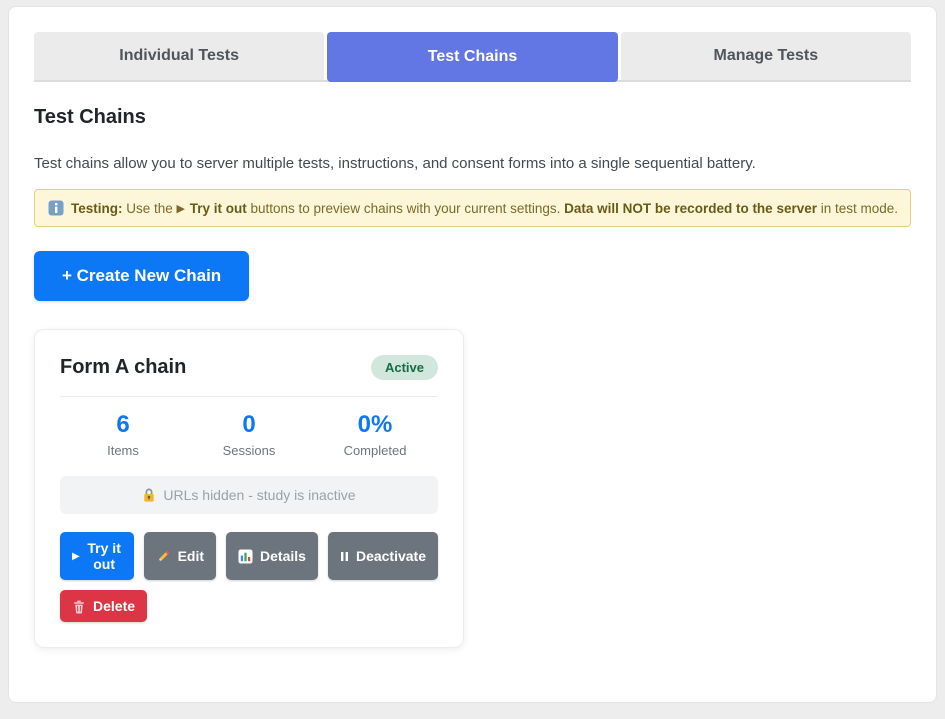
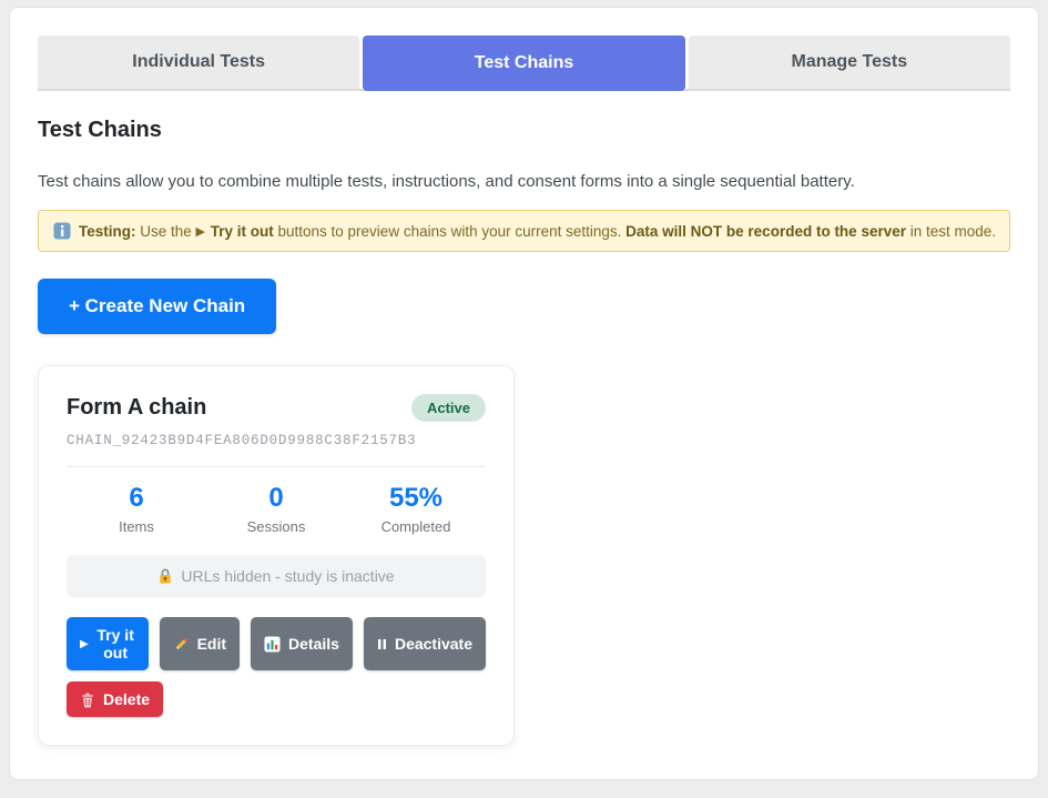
  Individual Tests
  Test Chains
  Manage Tests
  Test Chains
- Test chains allow you to server multiple tests, instructions, and consent forms into a single sequential battery.
+ Test chains allow you to combine multiple tests, instructions, and consent forms into a single sequential battery.
  Testing:
  Use the
  ▶
  Try it out
  buttons to preview chains with your current settings.
  Data will NOT be recorded to the server
  in test mode.
  + Create New Chain
  Form A chain
  Active
+ CHAIN_92423B9D4FEA806D0D9988C38F2157B3
  6
  Items
  0
  Sessions
- 0%
+ 55%
  Completed
  URLs hidden - study is inactive
  ▶
  Try it out
  Edit
  Details
  Deactivate
  Delete
